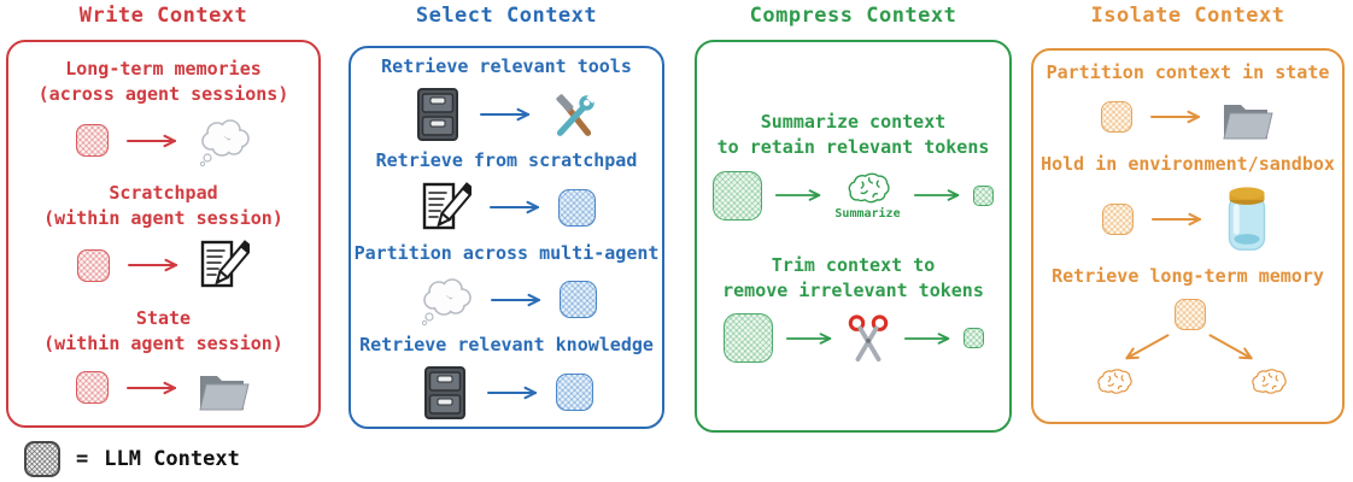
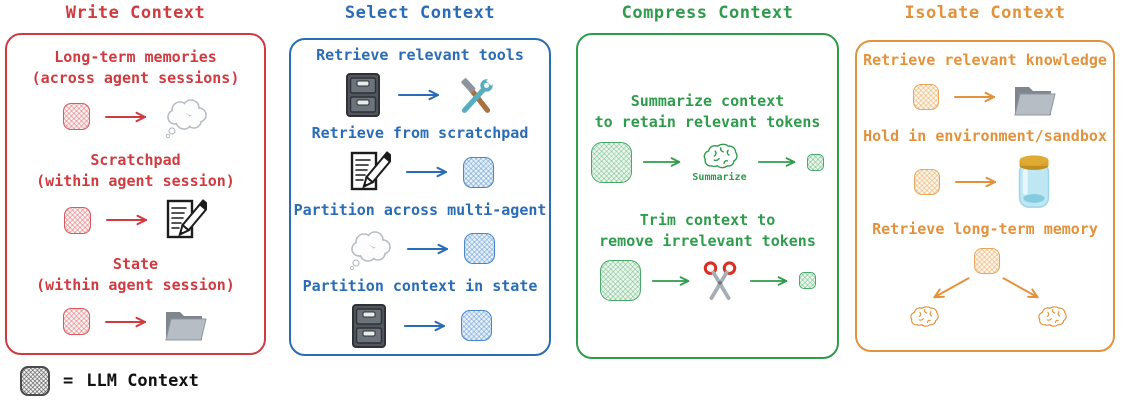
  Write Context
  Select Context
  Compress Context
  Isolate Context
  Long-term memories
  (across agent sessions)
  Scratchpad
  (within agent session)
  State
  (within agent session)
  Retrieve relevant tools
  Retrieve from scratchpad
  Partition across multi-agent
- Retrieve relevant knowledge
+ Partition context in state
  Summarize context
  to retain relevant tokens
  Summarize
  Trim context to
  remove irrelevant tokens
- Partition context in state
+ Retrieve relevant knowledge
  Hold in environment/sandbox
  Retrieve long-term memory
  =
  LLM Context
